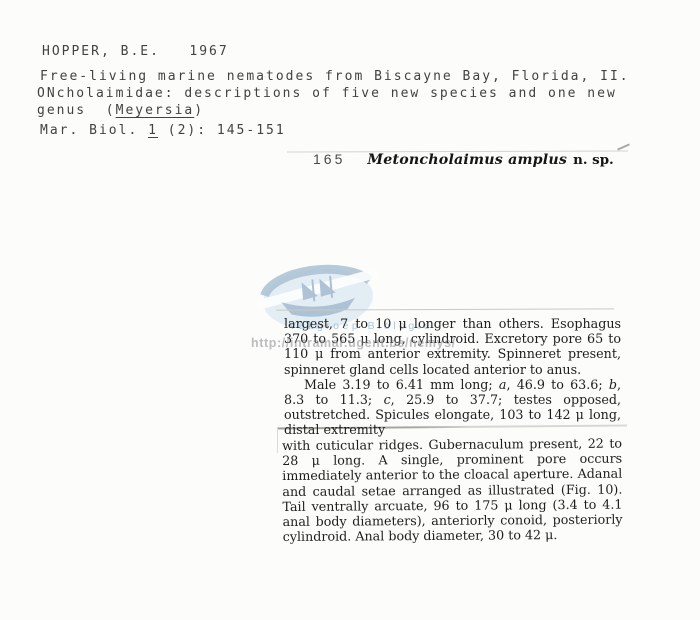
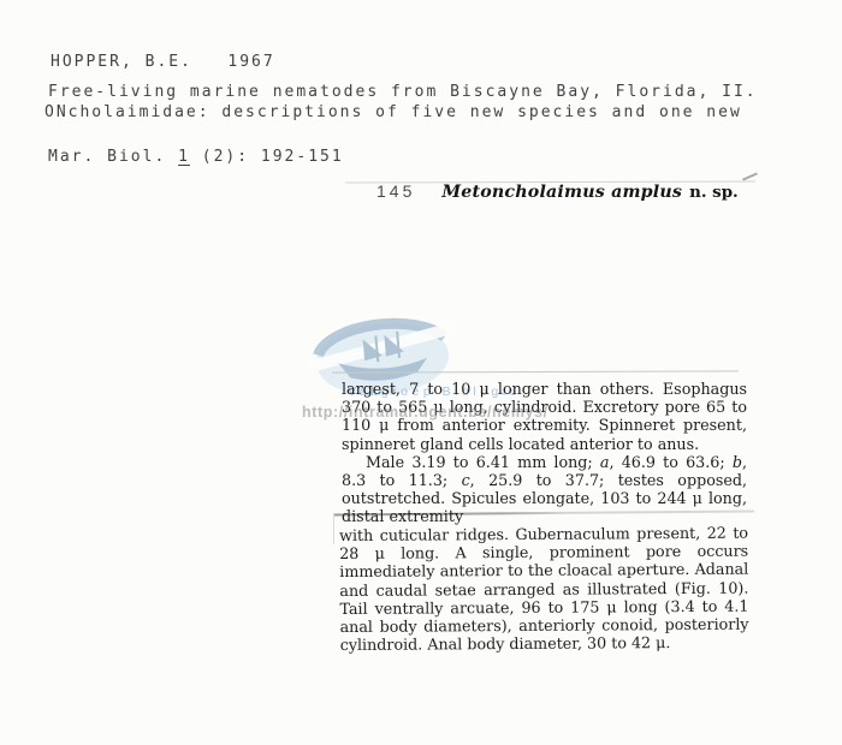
  HOPPER, B.E. 1967
  Free-living marine nematodes from Biscayne Bay, Florida, II.
  ONcholaimidae: descriptions of five new species and one new
- genus (Meyersia)
- Mar. Biol. 1 (2): 145-151
+ Mar. Biol. 1 (2): 192-151
  Vakgroep Biologie
  http://intramar.ugent.be/nemys/
- 165 Metoncholaimus amplus n. sp.
+ 145 Metoncholaimus amplus n. sp.
  largest, 7 to 10 μ longer than others. Esophagus 370 to 565 μ long, cylindroid. Excretory pore 65 to 110 μ from anterior extremity. Spinneret present, spinneret gland cells located anterior to anus.
- Male 3.19 to 6.41 mm long; a, 46.9 to 63.6; b, 8.3 to 11.3; c, 25.9 to 37.7; testes opposed, outstretched. Spicules elongate, 103 to 142 μ long, distal extremity
+ Male 3.19 to 6.41 mm long; a, 46.9 to 63.6; b, 8.3 to 11.3; c, 25.9 to 37.7; testes opposed, outstretched. Spicules elongate, 103 to 244 μ long, distal extremity
  with cuticular ridges. Gubernaculum present, 22 to 28 μ long. A single, prominent pore occurs immediately anterior to the cloacal aperture. Adanal and caudal setae arranged as illustrated (Fig. 10). Tail ventrally arcuate, 96 to 175 μ long (3.4 to 4.1 anal body diameters), anteriorly conoid, posteriorly cylindroid. Anal body diameter, 30 to 42 μ.
